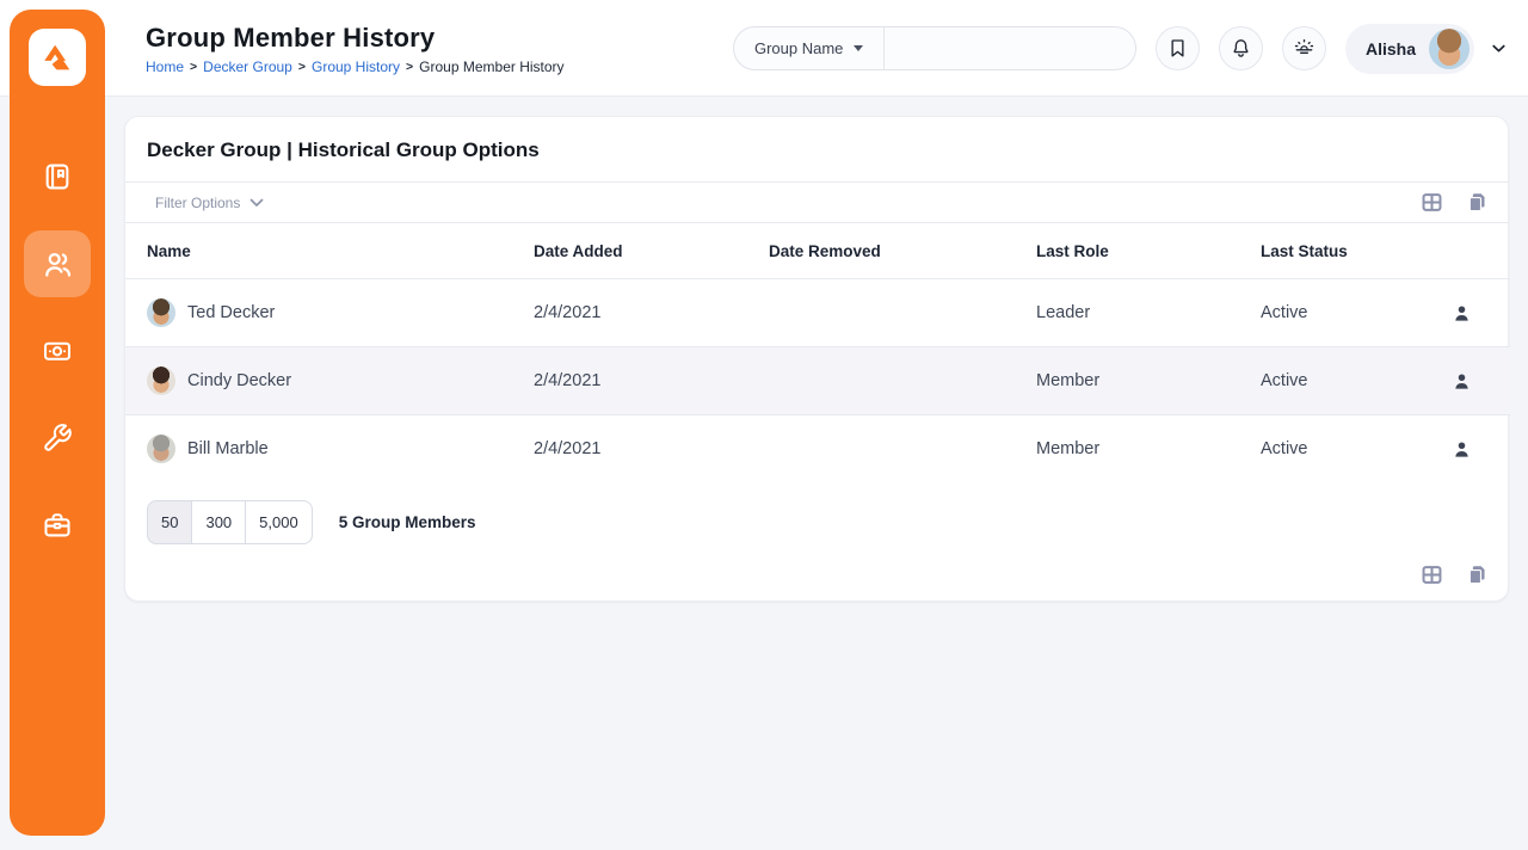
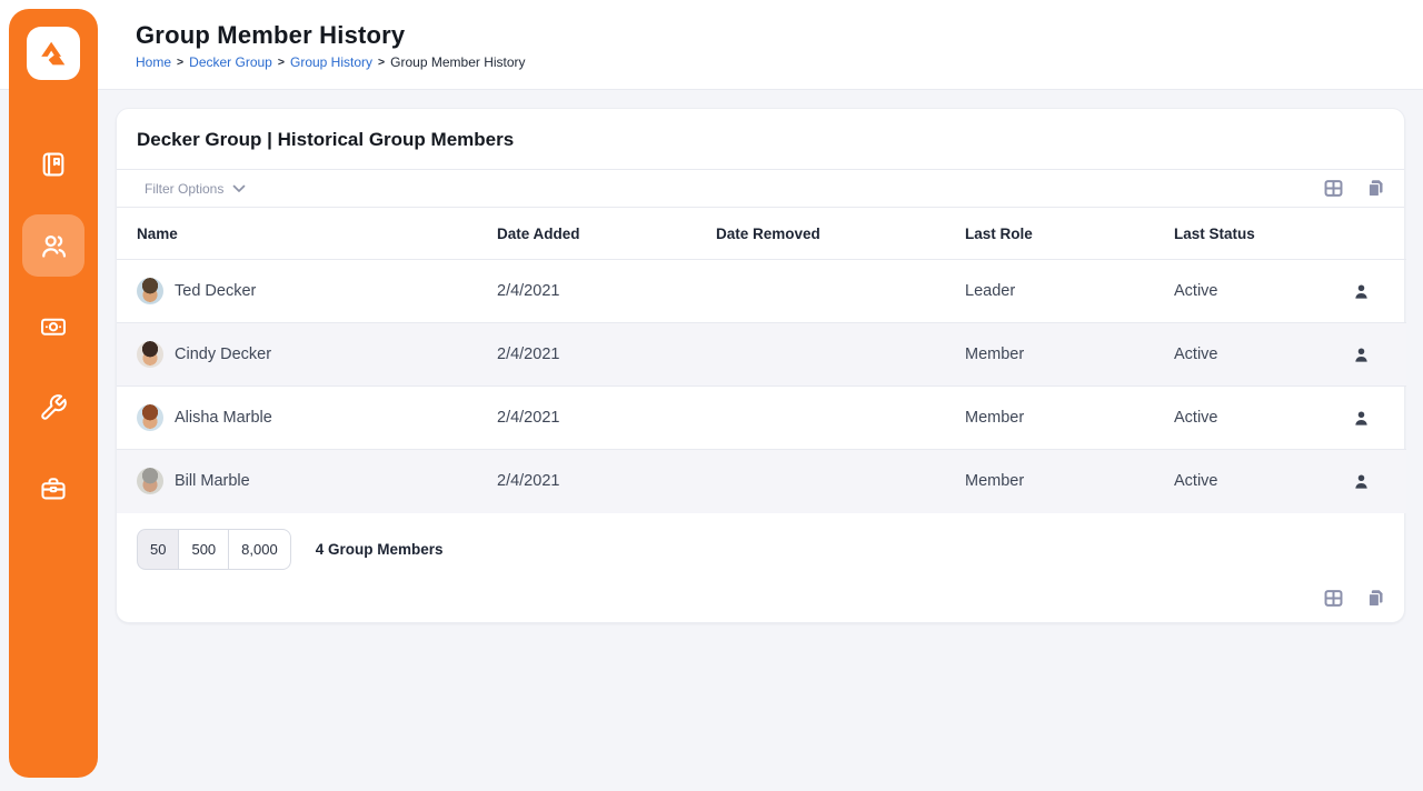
  Group Member History
  Home
  >
  Decker Group
  >
  Group History
  >
  Group Member History
- Group Name
- Alisha
- Decker Group | Historical Group Options
+ Decker Group | Historical Group Members
  Filter Options
  Name	Date Added	Date Removed	Last Role	Last Status
  Ted Decker	2/4/2021		Leader	Active
  Cindy Decker	2/4/2021		Member	Active
+ Alisha Marble	2/4/2021		Member	Active
  Bill Marble	2/4/2021		Member	Active
  50
- 300
+ 500
- 5,000
+ 8,000
- 5 Group Members
+ 4 Group Members
